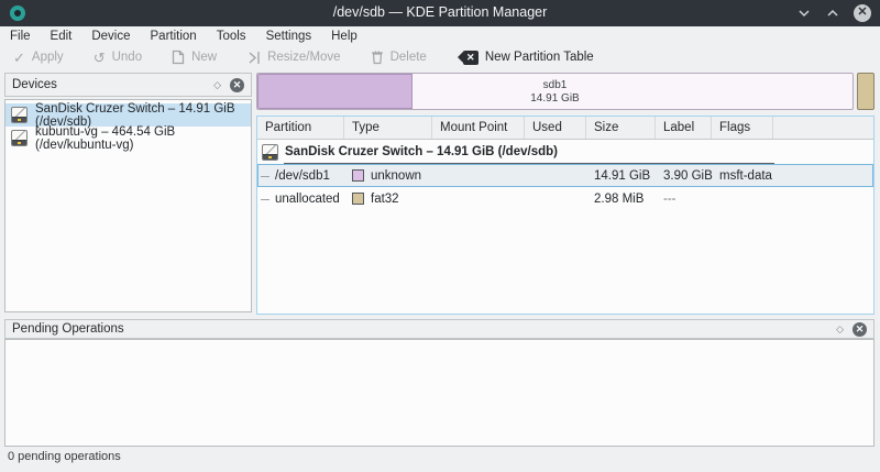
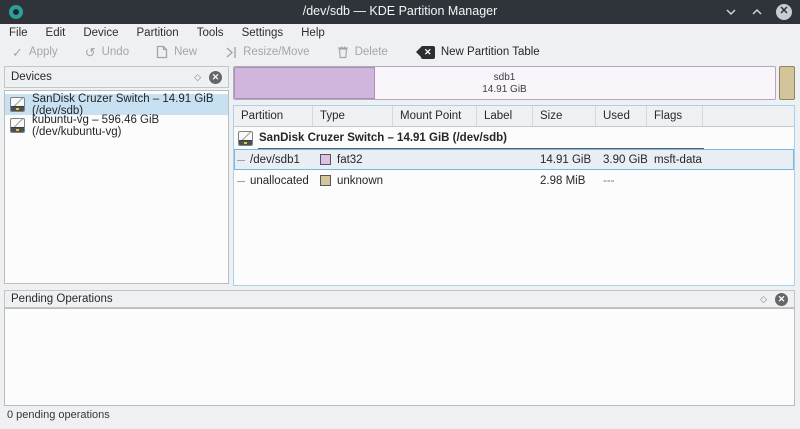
  /dev/sdb — KDE Partition Manager
  ✕
  File
  Edit
  Device
  Partition
  Tools
  Settings
  Help
  ✓
  Apply
  ↺
  Undo
  New
  Resize/Move
  Delete
  ✕
  New Partition Table
  Devices
  ◇
  ✕
  SanDisk Cruzer Switch – 14.91 GiB (/dev/sdb)
- kubuntu-vg – 464.54 GiB (/dev/kubuntu-vg)
+ kubuntu-vg – 596.46 GiB (/dev/kubuntu-vg)
  sdb1
  14.91 GiB
  Partition
  Type
  Mount Point
- Used
+ Label
  Size
- Label
+ Used
  Flags
  SanDisk Cruzer Switch – 14.91 GiB (/dev/sdb)
  /dev/sdb1
- unknown
+ fat32
  14.91 GiB
  3.90 GiB
  msft-data
  unallocated
- fat32
+ unknown
  2.98 MiB
  ---
  Pending Operations
  ◇
  ✕
  0 pending operations
